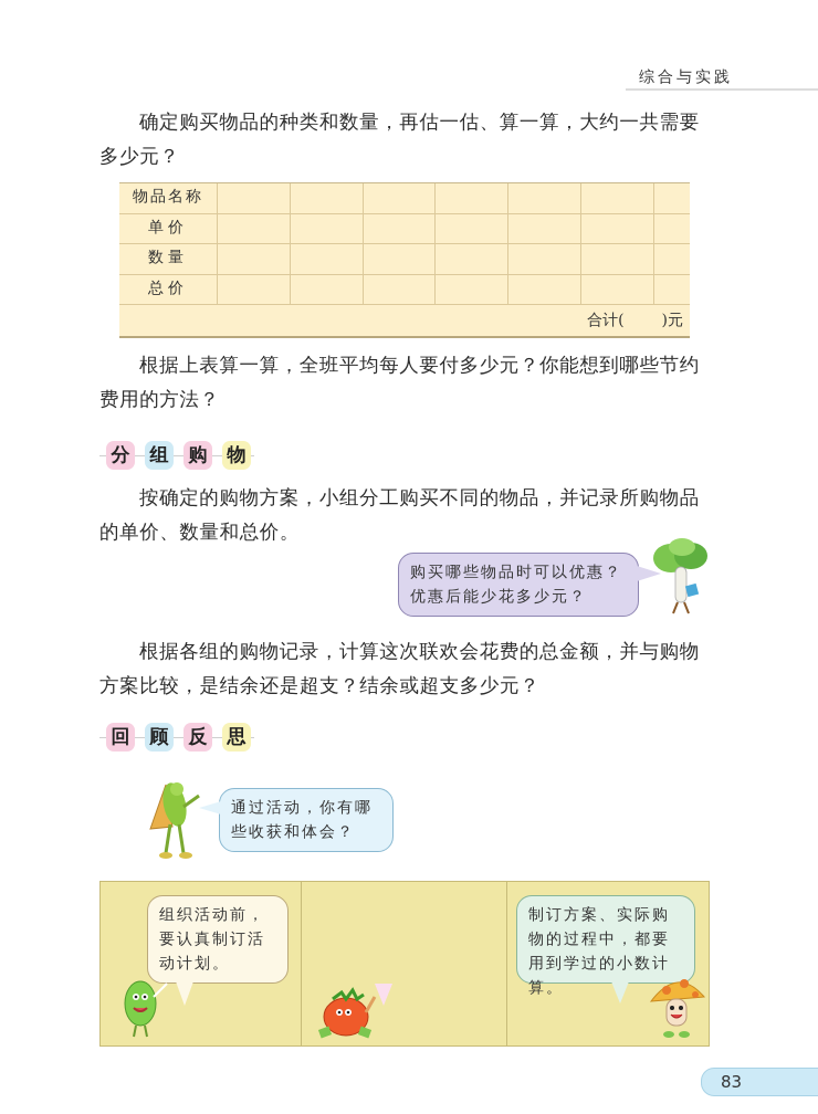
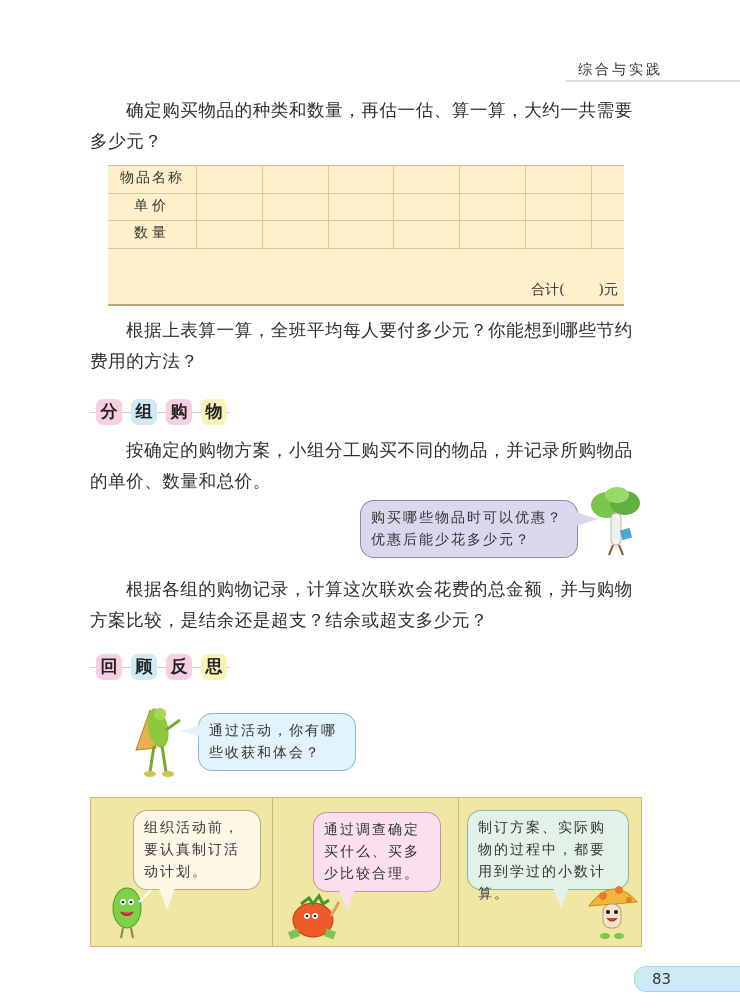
  综合与实践
  确定购买物品的种类和数量，再估一估、算一算，大约一共需要多少元？
  物品名称
  单价
  数量
- 总价
  合计( )元
  根据上表算一算，全班平均每人要付多少元？你能想到哪些节约费用的方法？
  分
  组
  购
  物
  按确定的购物方案，小组分工购买不同的物品，并记录所购物品的单价、数量和总价。
  购买哪些物品时可以优惠？优惠后能少花多少元？
  根据各组的购物记录，计算这次联欢会花费的总金额，并与购物方案比较，是结余还是超支？结余或超支多少元？
  回
  顾
  反
  思
  通过活动，你有哪些收获和体会？
  组织活动前，要认真制订活动计划。
+ 通过调查确定买什么、买多少比较合理。
  制订方案、实际购物的过程中，都要用到学过的小数计算。
  83
